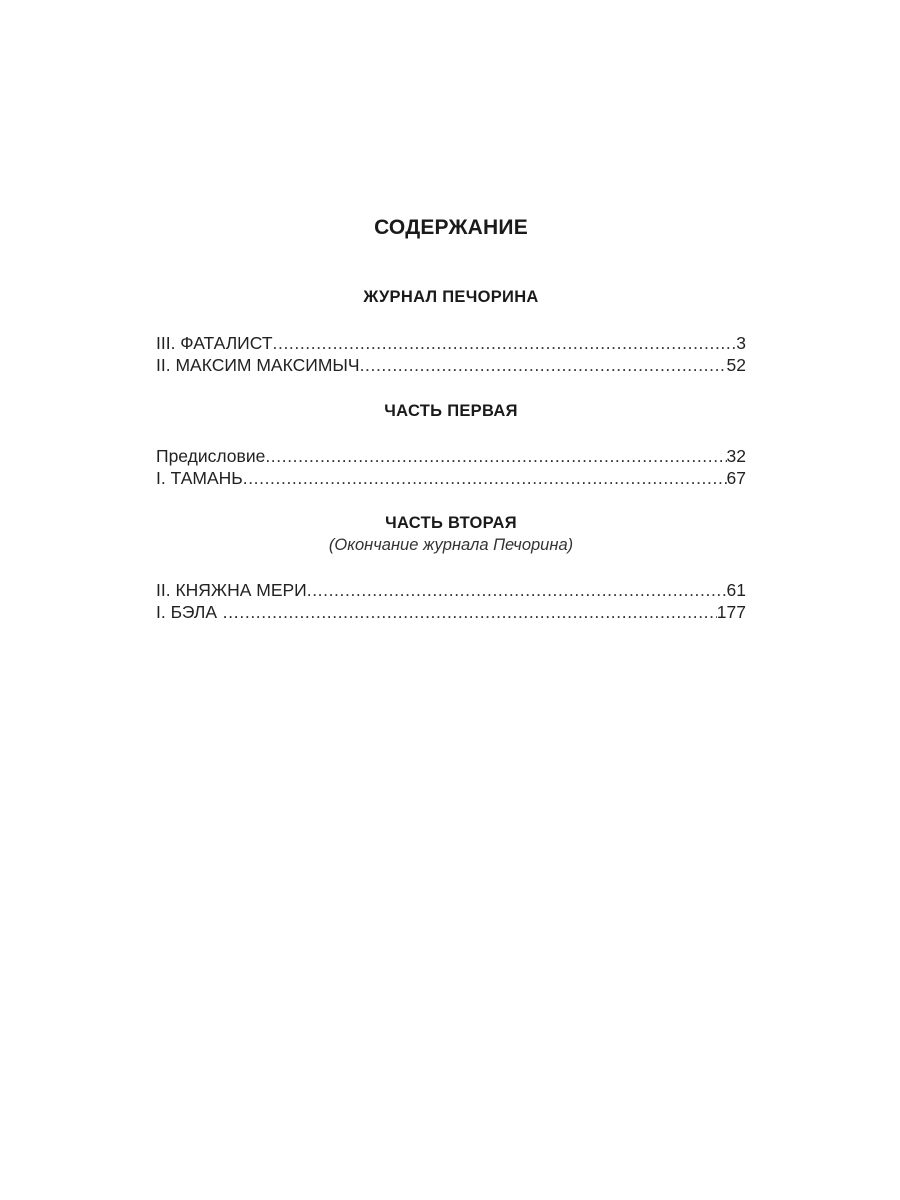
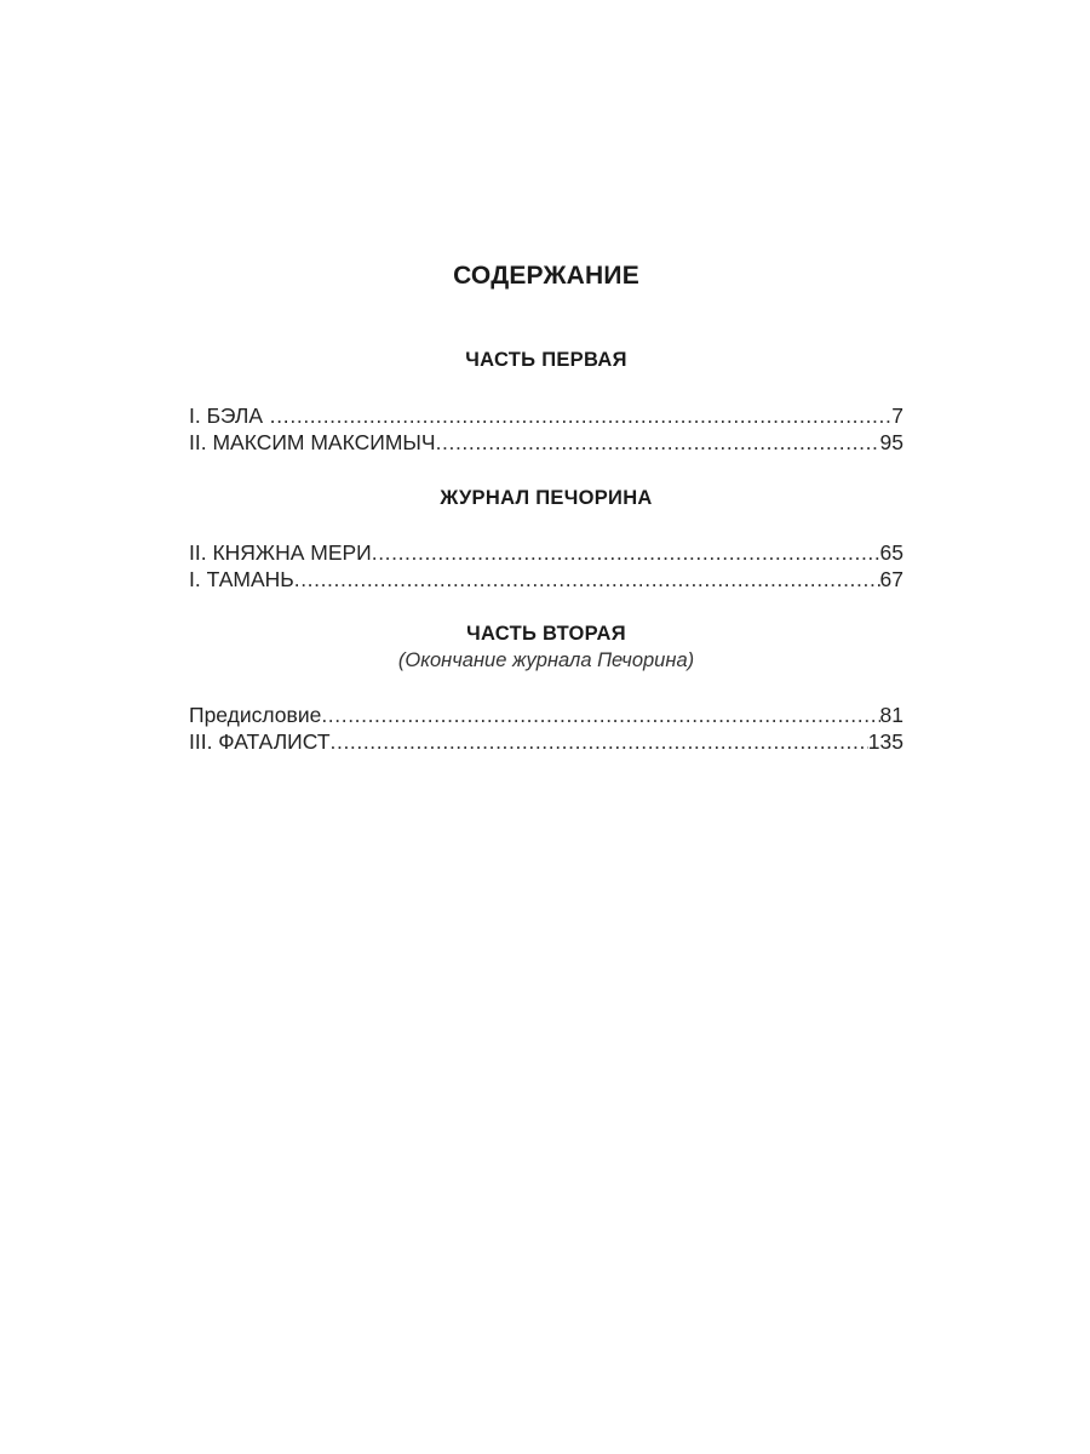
  СОДЕРЖАНИЕ
- ЖУРНАЛ ПЕЧОРИНА
+ ЧАСТЬ ПЕРВАЯ
- III. ФАТАЛИСТ
+ I. БЭЛА …
- 3
+ 7
  II. МАКСИМ МАКСИМЫЧ
- 52
+ 95
- ЧАСТЬ ПЕРВАЯ
+ ЖУРНАЛ ПЕЧОРИНА
- Предисловие
+ II. КНЯЖНА МЕРИ
- 32
+ 65
  I. ТАМАНЬ
  67
  ЧАСТЬ ВТОРАЯ
  (Окончание журнала Печорина)
- II. КНЯЖНА МЕРИ
+ Предисловие
- 61
+ 81
- I. БЭЛА …
+ III. ФАТАЛИСТ
- 177
+ 135
